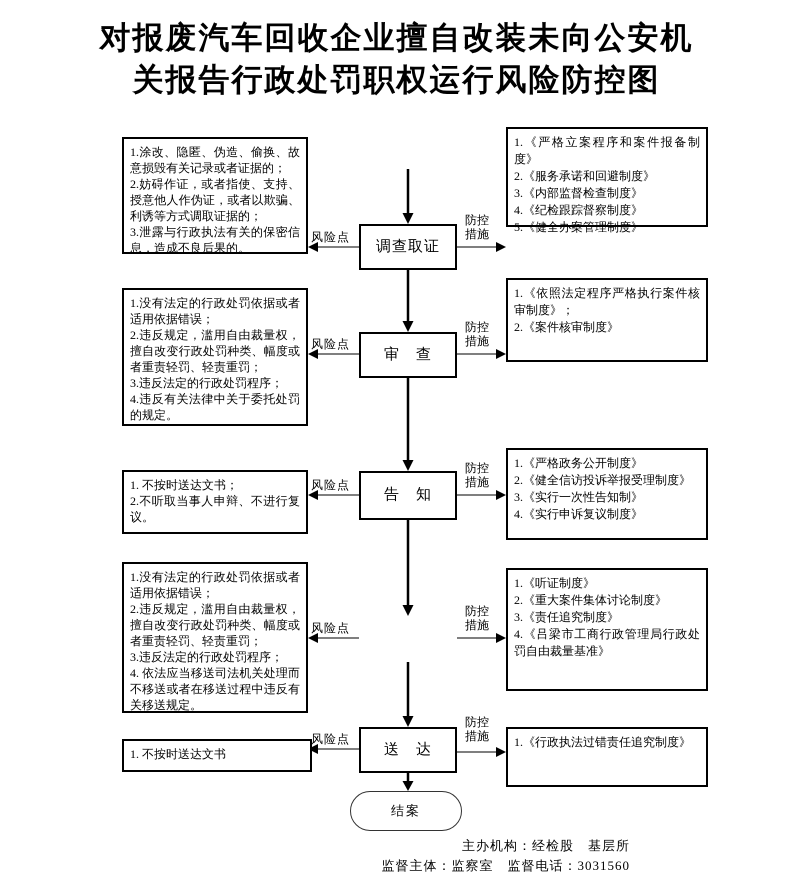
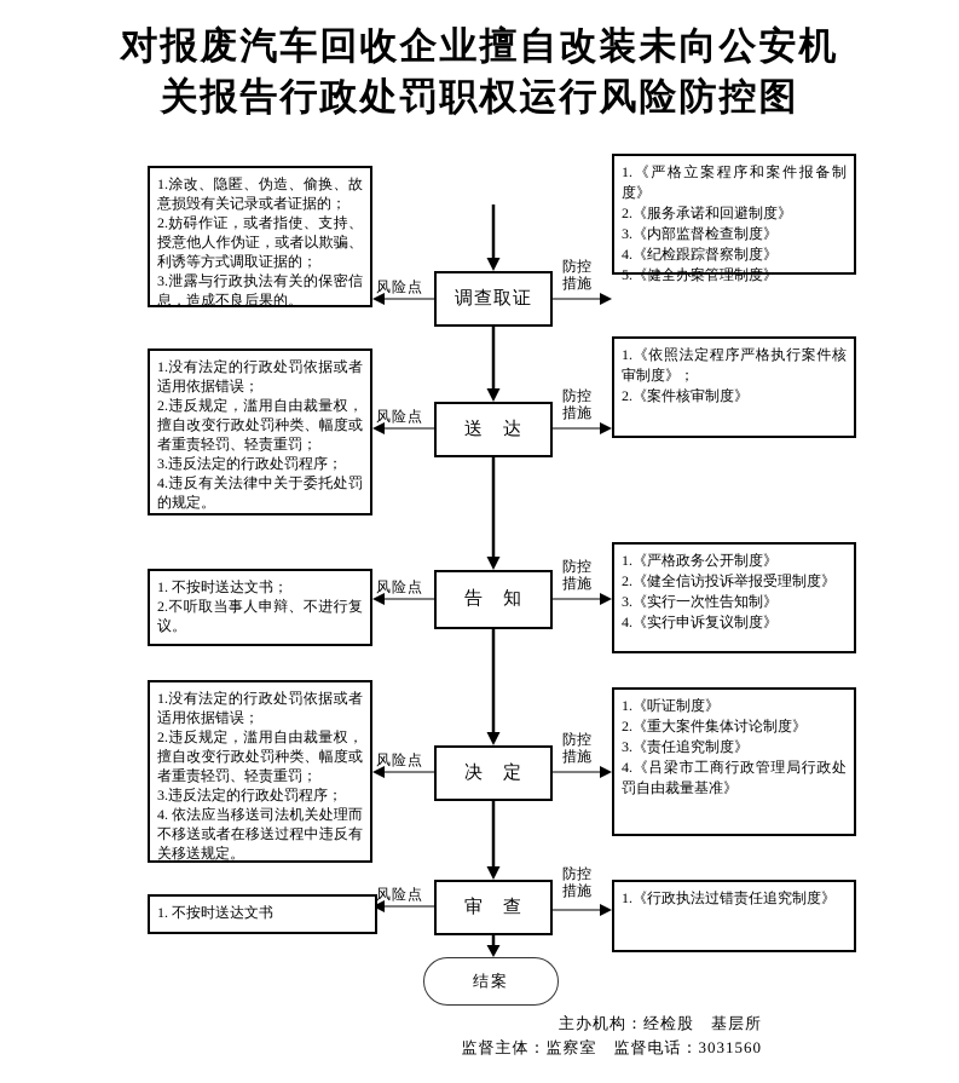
  对报废汽车回收企业擅自改装未向公安机
  关报告行政处罚职权运行风险防控图
  结案
  调查取证
- 审 查
+ 送 达
  告 知
+ 决 定
- 送 达
+ 审 查
  1.涂改、隐匿、伪造、偷换、故意损毁有关记录或者证据的；
  2.妨碍作证，或者指使、支持、授意他人作伪证，或者以欺骗、利诱等方式调取证据的；
  3.泄露与行政执法有关的保密信息，造成不良后果的。
  1.没有法定的行政处罚依据或者适用依据错误；
  2.违反规定，滥用自由裁量权，擅自改变行政处罚种类、幅度或者重责轻罚、轻责重罚；
  3.违反法定的行政处罚程序；
  4.违反有关法律中关于委托处罚的规定。
  1. 不按时送达文书；
  2.不听取当事人申辩、不进行复议。
  1.没有法定的行政处罚依据或者适用依据错误；
  2.违反规定，滥用自由裁量权，擅自改变行政处罚种类、幅度或者重责轻罚、轻责重罚；
  3.违反法定的行政处罚程序；
  4. 依法应当移送司法机关处理而不移送或者在移送过程中违反有关移送规定。
  1. 不按时送达文书
  1.《严格立案程序和案件报备制度》
  2.《服务承诺和回避制度》
  3.《内部监督检查制度》
  4.《纪检跟踪督察制度》
  5.《健全办案管理制度》
  1.《依照法定程序严格执行案件核审制度》；
  2.《案件核审制度》
  1.《严格政务公开制度》
  2.《健全信访投诉举报受理制度》
  3.《实行一次性告知制》
  4.《实行申诉复议制度》
  1.《听证制度》
  2.《重大案件集体讨论制度》
  3.《责任追究制度》
  4.《吕梁市工商行政管理局行政处罚自由裁量基准》
  1.《行政执法过错责任追究制度》
  风险点
  风险点
  风险点
  风险点
  风险点
  防控
  措施
  防控
  措施
  防控
  措施
  防控
  措施
  防控
  措施
  主办机构：经检股 基层所
  监督主体：监察室 监督电话：3031560
